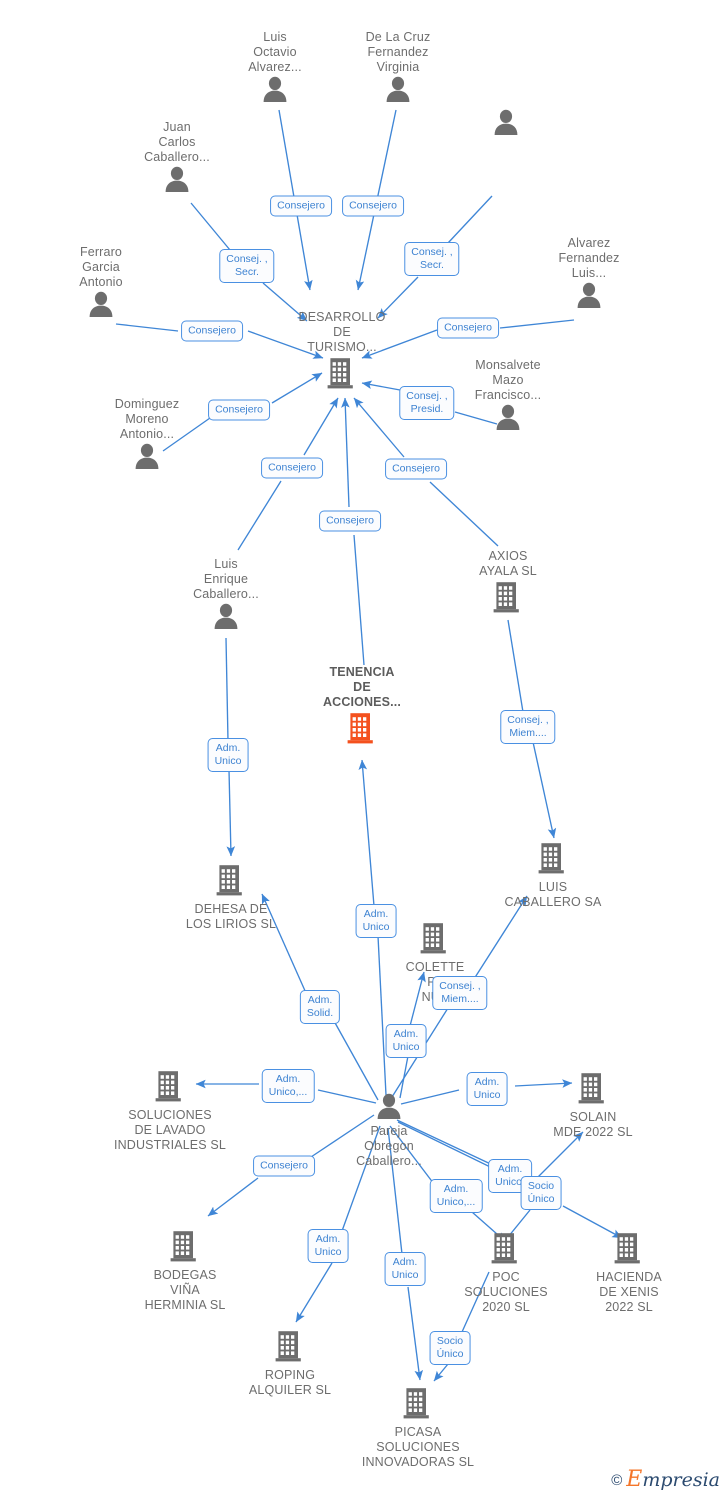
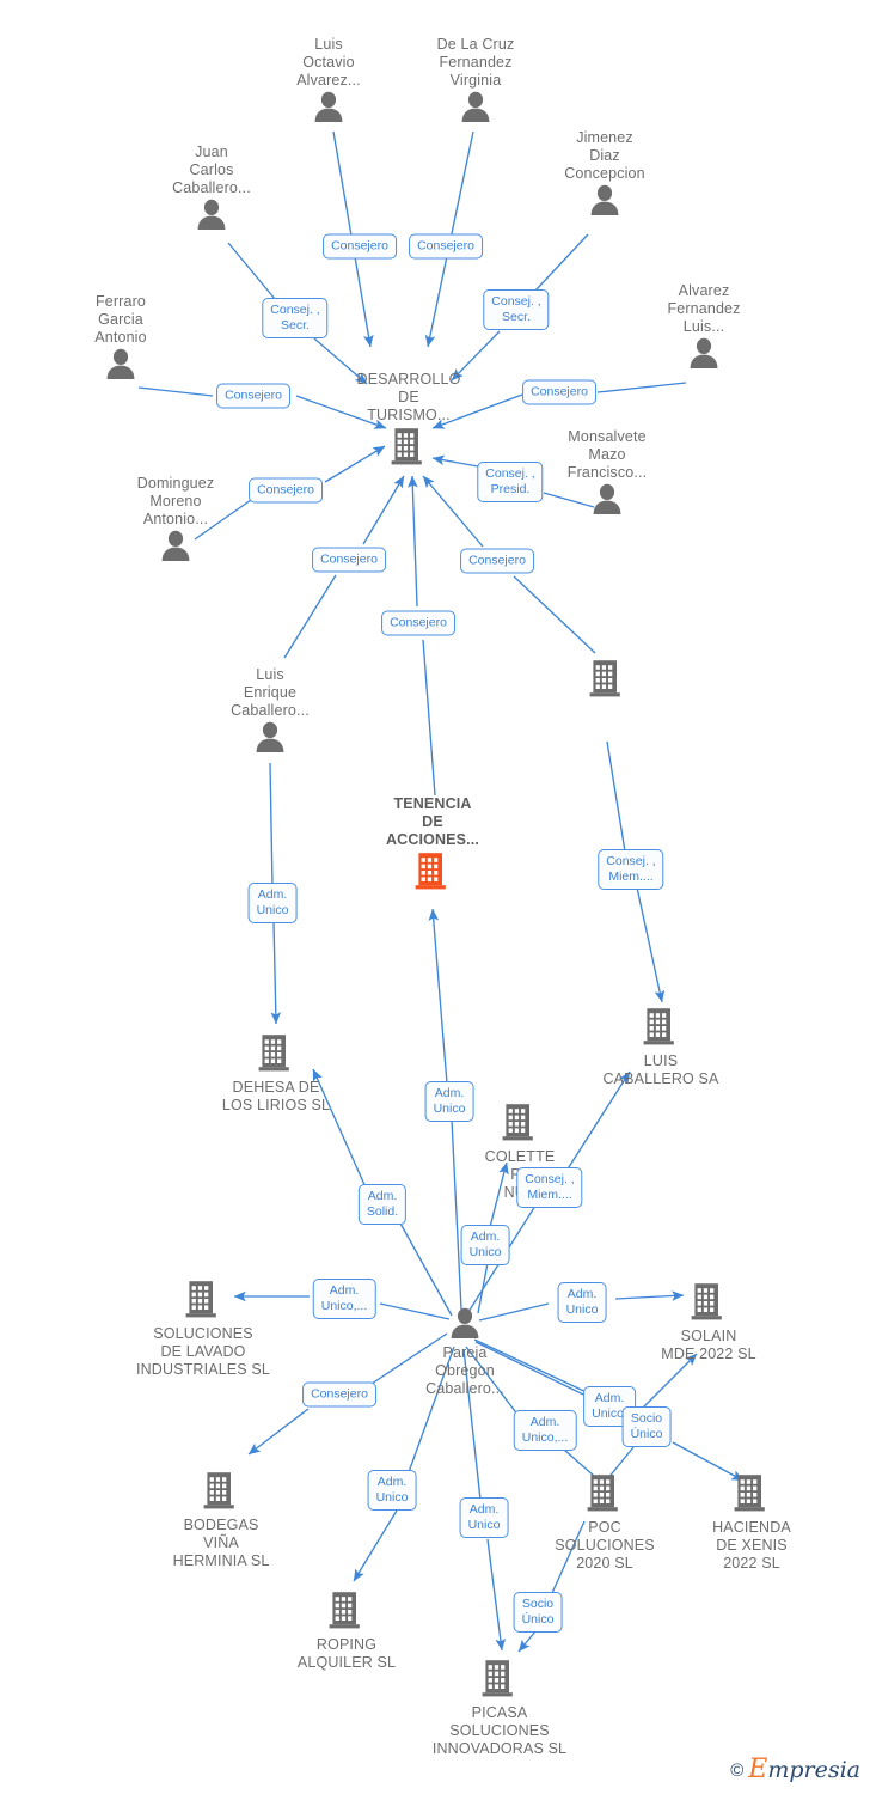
  Luis
  Octavio
  Alvarez...
  De La Cruz
  Fernandez
  Virginia
  Juan
  Carlos
  Caballero...
+ Jimenez
+ Diaz
+ Concepcion
  Ferraro
  Garcia
  Antonio
  Alvarez
  Fernandez
  Luis...
  DESARROLLO
  DE
  TURISMO...
  Monsalvete
  Mazo
  Francisco...
  Dominguez
  Moreno
  Antonio...
  Luis
  Enrique
  Caballero...
- AXIOS
- AYALA SL
  TENENCIA
  DE
  ACCIONES...
  DEHESA DE
  LOS LIRIOS SL
  LUIS
  CABALLERO SA
  COLETTE
  SOLUCIONES
  DE LAVADO
  INDUSTRIALES SL
  Pareja
  Obregon
  Caballero...
  SOLAIN
  MDE 2022 SL
  BODEGAS
  VIÑA
  HERMINIA SL
  POC
  SOLUCIONES
  2020 SL
  HACIENDA
  DE XENIS
  2022 SL
  ROPING
  ALQUILER SL
  PICASA
  SOLUCIONES
  INNOVADORAS SL
  Consejero
  Consejero
  Consej. ,
  Secr.
  Consej. ,
  Secr.
  Consejero
  Consejero
  Consej. ,
  Presid.
  Consejero
  Consejero
  Consejero
  Consejero
  Adm.
  Unico
  Consej. ,
  Miem....
  Adm.
  Unico
  Adm.
  Solid.
  Consej. ,
  Miem....
  Adm.
  Unico
  Adm.
  Unico,...
  Adm.
  Unico
  Consejero
  Adm.
  Unico
  Socio
  Único
  Adm.
  Unico,...
  Adm.
  Unico
  Adm.
  Unico
  Socio
  Único
  ©
  Empresia
